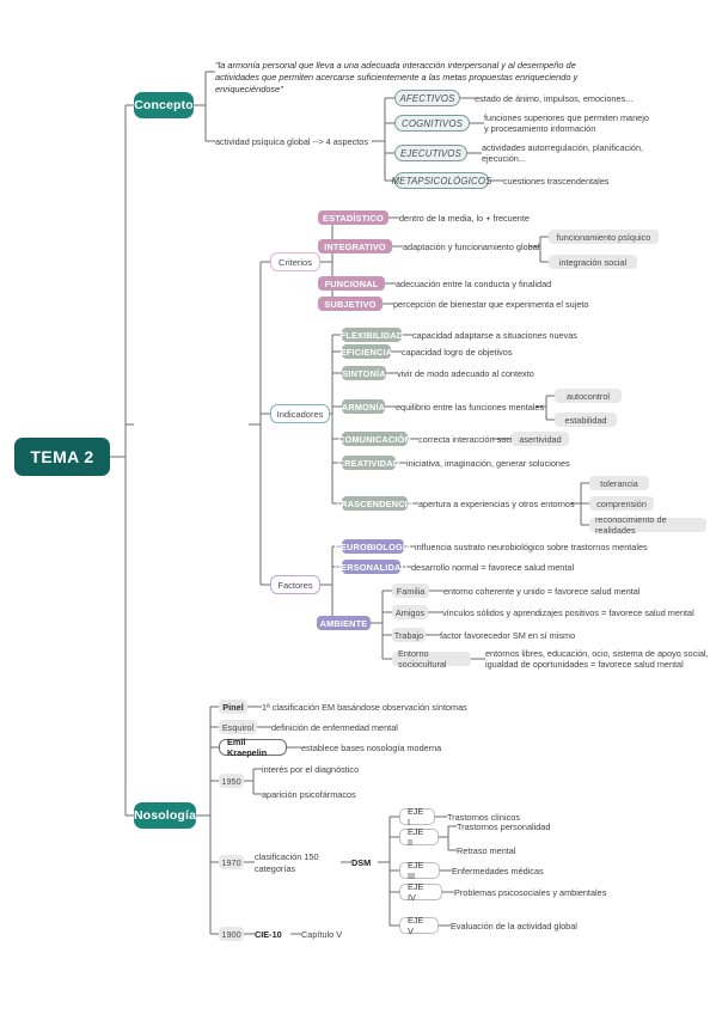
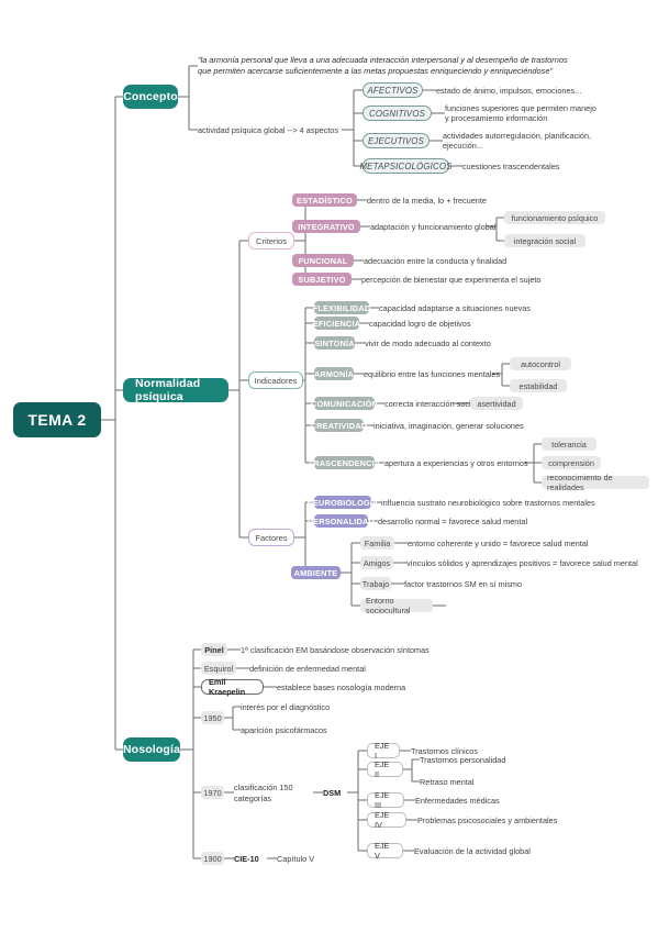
  TEMA 2
  Concepto
- "la armonía personal que lleva a una adecuada interacción interpersonal y al desempeño de actividades que permiten acercarse suficientemente a las metas propuestas enriqueciendo y enriqueciéndose"
+ "la armonía personal que lleva a una adecuada interacción interpersonal y al desempeño de trastornos que permiten acercarse suficientemente a las metas propuestas enriqueciendo y enriqueciéndose"
  actividad psíquica global --> 4 aspectos
  AFECTIVOS
  estado de ánimo, impulsos, emociones...
  COGNITIVOS
  funciones superiores que permiten manejo
  y procesamiento información
  EJECUTIVOS
  actividades autorregulación, planificación,
  ejecución...
  METAPSICOLÓGICOS
  cuestiones trascendentales
+ Normalidad psíquica
  Criterios
  ESTADÍSTICO
  dentro de la media, lo + frecuente
  INTEGRATIVO
  adaptación y funcionamiento global
  funcionamiento psíquico
  integración social
  FUNCIONAL
  adecuación entre la conducta y finalidad
  SUBJETIVO
  percepción de bienestar que experimenta el sujeto
  Indicadores
  FLEXIBILIDAD
  capacidad adaptarse a situaciones nuevas
  EFICIENCIA
  capacidad logro de objetivos
  SINTONÍA
  vivir de modo adecuado al contexto
  ARMONÍA
  equilibrio entre las funciones mentales
  autocontrol
  estabilidad
  COMUNICACIÓN
  correcta interacción soc
  asertividad
  CREATIVIDAD
  iniciativa, imaginación, generar soluciones
  TRASCENDENCIA
  apertura a experiencias y otros entornos
  tolerancia
  comprensión
  reconocimiento de realidades
  Factores
  NEUROBIOLOGÍA
  influencia sustrato neurobiológico sobre trastornos mentales
  PERSONALIDAD
  desarrollo normal = favorece salud mental
  AMBIENTE
  Familia
  entorno coherente y unido = favorece salud mental
  Amigos
  vínculos sólidos y aprendizajes positivos = favorece salud mental
  Trabajo
- factor favorecedor SM en sí mismo
+ factor trastornos SM en sí mismo
  Entorno sociocultural
- entornos libres, educación, ocio, sistema de apoyo social,
- igualdad de oportunidades = favorece salud mental
  Nosología
  Pinel
  1ª clasificación EM basándose observación síntomas
  Esquirol
  definición de enfermedad mental
  Emil Kraepelin
  establece bases nosología moderna
  1950
  interés por el diagnóstico
  aparición psicofármacos
  1970
  clasificación 150 categorías
  DSM
  EJE I
  Trastornos clínicos
  EJE II
  Trastornos personalidad
  Retraso mental
  EJE III
  Enfermedades médicas
  EJE IV
  Problemas psicosociales y ambientales
  EJE V
  Evaluación de la actividad global
  1900
  CIE-10
  Capítulo V
